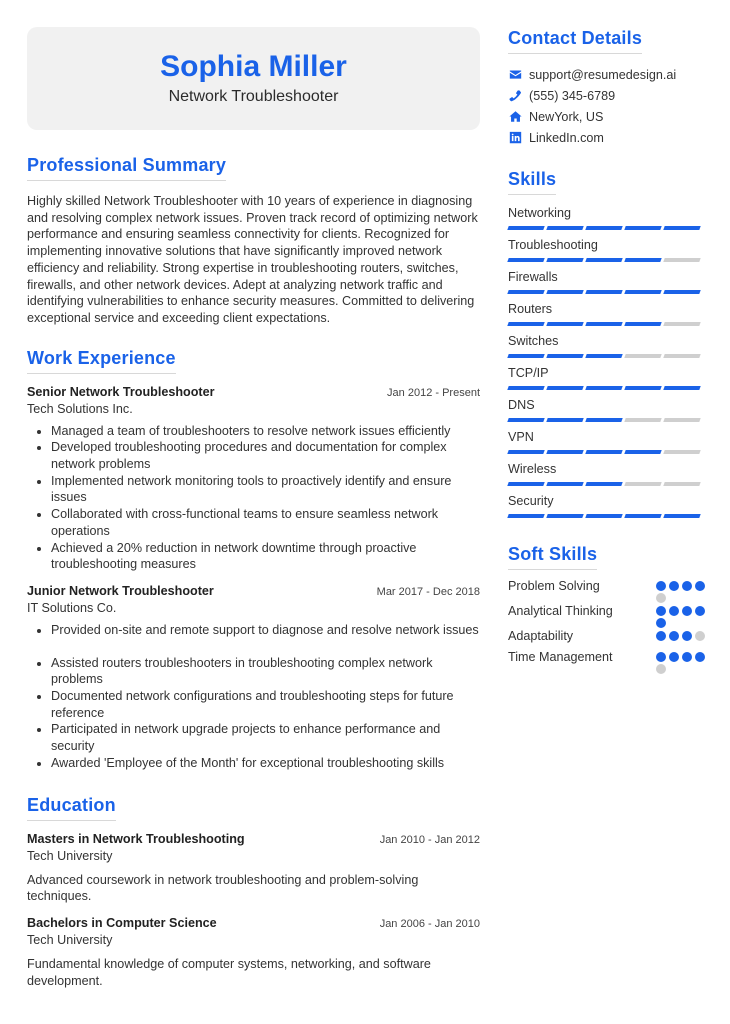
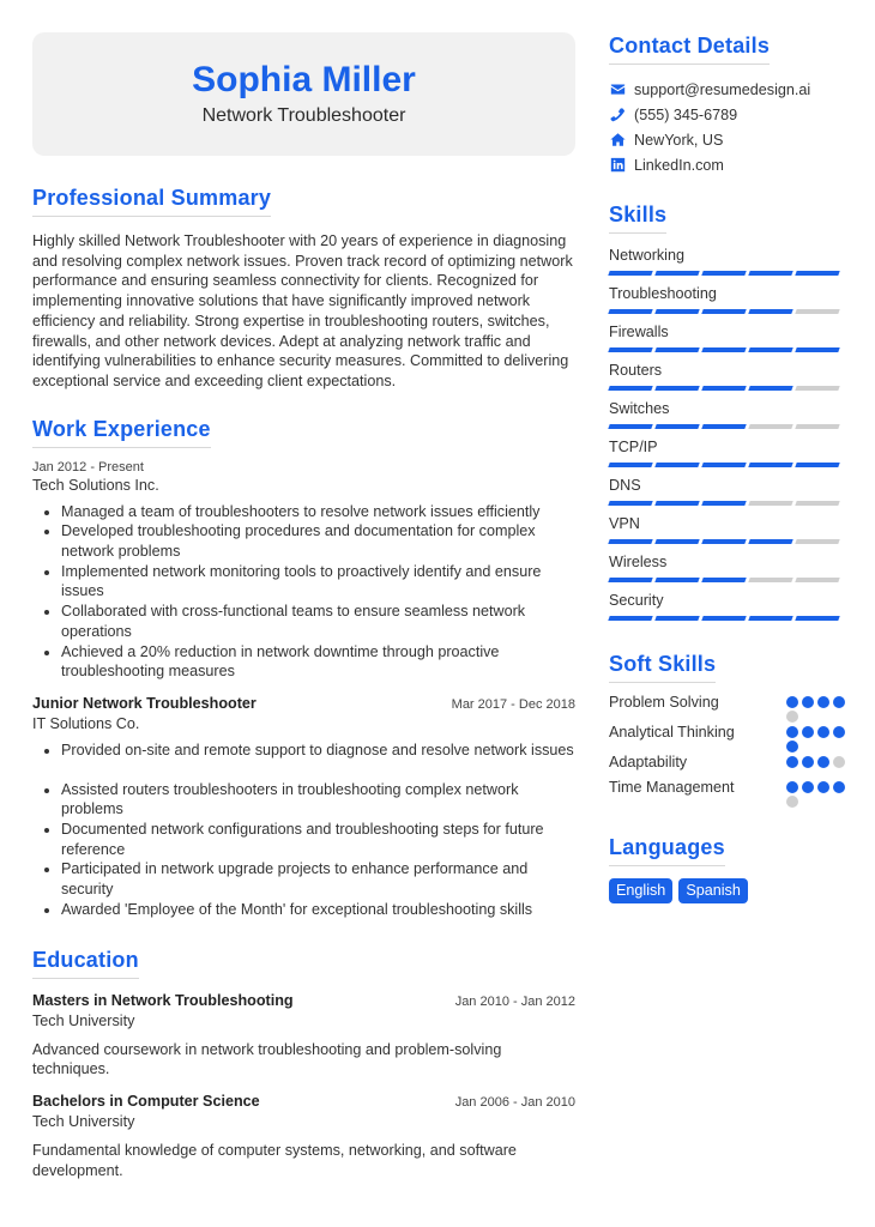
  Sophia Miller
  Network Troubleshooter
  Professional Summary
- Highly skilled Network Troubleshooter with 10 years of experience in diagnosing and resolving complex network issues. Proven track record of optimizing network performance and ensuring seamless connectivity for clients. Recognized for implementing innovative solutions that have significantly improved network efficiency and reliability. Strong expertise in troubleshooting routers, switches, firewalls, and other network devices. Adept at analyzing network traffic and identifying vulnerabilities to enhance security measures. Committed to delivering exceptional service and exceeding client expectations.
+ Highly skilled Network Troubleshooter with 20 years of experience in diagnosing and resolving complex network issues. Proven track record of optimizing network performance and ensuring seamless connectivity for clients. Recognized for implementing innovative solutions that have significantly improved network efficiency and reliability. Strong expertise in troubleshooting routers, switches, firewalls, and other network devices. Adept at analyzing network traffic and identifying vulnerabilities to enhance security measures. Committed to delivering exceptional service and exceeding client expectations.
  Work Experience
- Senior Network Troubleshooter
  Jan 2012 - Present
  Tech Solutions Inc.
  Managed a team of troubleshooters to resolve network issues efficiently
  Developed troubleshooting procedures and documentation for complex network problems
  Implemented network monitoring tools to proactively identify and ensure issues
  Collaborated with cross-functional teams to ensure seamless network operations
  Achieved a 20% reduction in network downtime through proactive troubleshooting measures
  Junior Network Troubleshooter
  Mar 2017 - Dec 2018
  IT Solutions Co.
  Provided on-site and remote support to diagnose and resolve network issues
  Assisted routers troubleshooters in troubleshooting complex network problems
  Documented network configurations and troubleshooting steps for future reference
  Participated in network upgrade projects to enhance performance and security
  Awarded 'Employee of the Month' for exceptional troubleshooting skills
  Education
  Masters in Network Troubleshooting
  Jan 2010 - Jan 2012
  Tech University
  Advanced coursework in network troubleshooting and problem-solving techniques.
  Bachelors in Computer Science
  Jan 2006 - Jan 2010
  Tech University
  Fundamental knowledge of computer systems, networking, and software development.
  Contact Details
  support@resumedesign.ai
  (555) 345-6789
  NewYork, US
  LinkedIn.com
  Skills
  Networking
  Troubleshooting
  Firewalls
  Routers
  Switches
  TCP/IP
  DNS
  VPN
  Wireless
  Security
  Soft Skills
  Problem Solving
  Analytical Thinking
  Adaptability
  Time Management
+ Languages
+ English
+ Spanish
